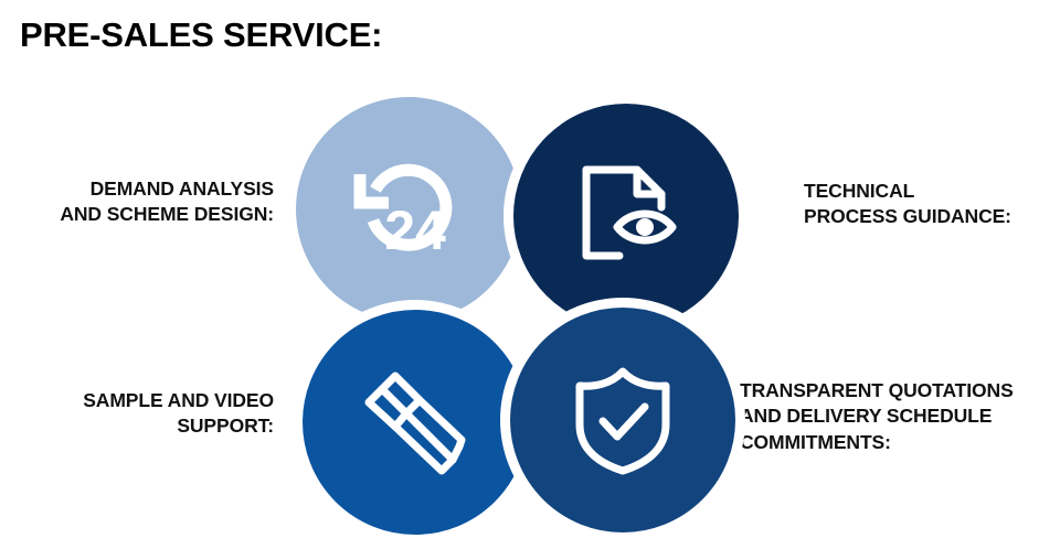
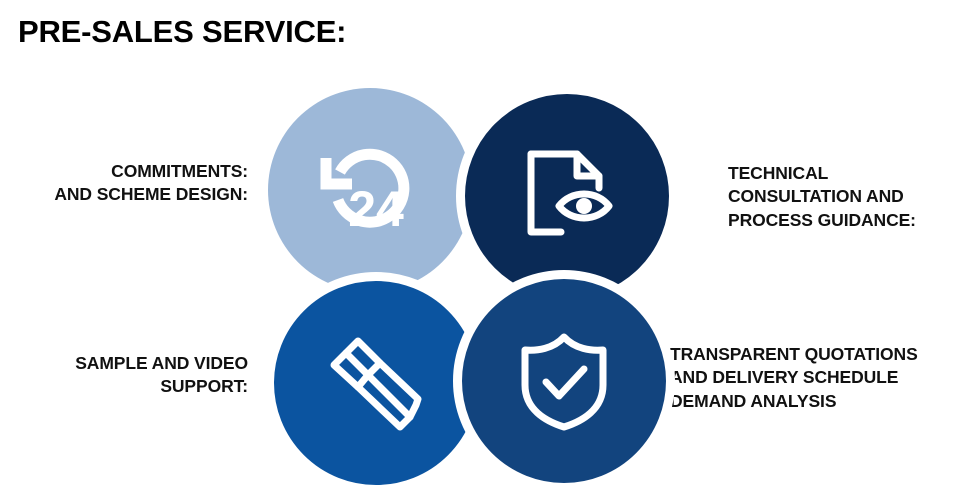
  PRE-SALES SERVICE:
  24
- DEMAND ANALYSIS
+ COMMITMENTS:
  AND SCHEME DESIGN:
  TECHNICAL
+ CONSULTATION AND
  PROCESS GUIDANCE:
  SAMPLE AND VIDEO
  SUPPORT:
  TRANSPARENT QUOTATIONS
  AND DELIVERY SCHEDULE
- COMMITMENTS:
+ DEMAND ANALYSIS
